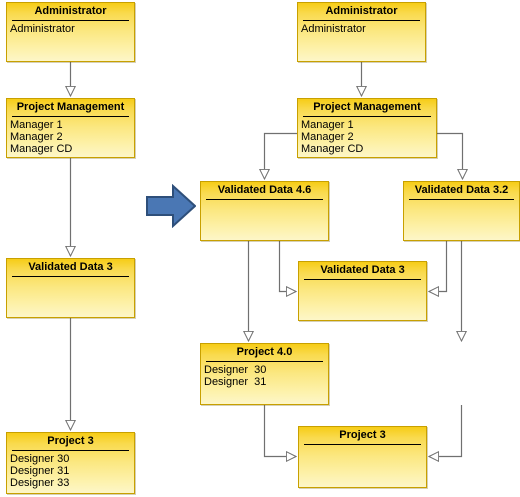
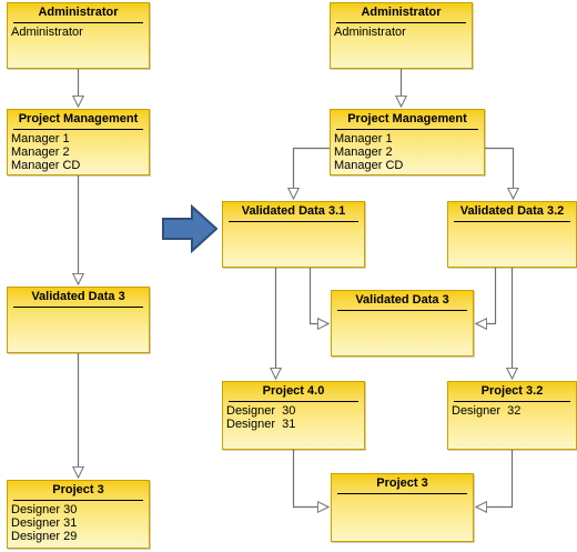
  Administrator
  Administrator
  Project Management
  Manager 1
  Manager 2
  Manager CD
  Validated Data 3
  Project 3
  Designer 30
  Designer 31
- Designer 33
+ Designer 29
  Administrator
  Administrator
  Project Management
  Manager 1
  Manager 2
  Manager CD
- Validated Data 4.6
+ Validated Data 3.1
  Validated Data 3.2
  Validated Data 3
  Project 4.0
  Designer 30
  Designer 31
+ Project 3.2
+ Designer 32
  Project 3
